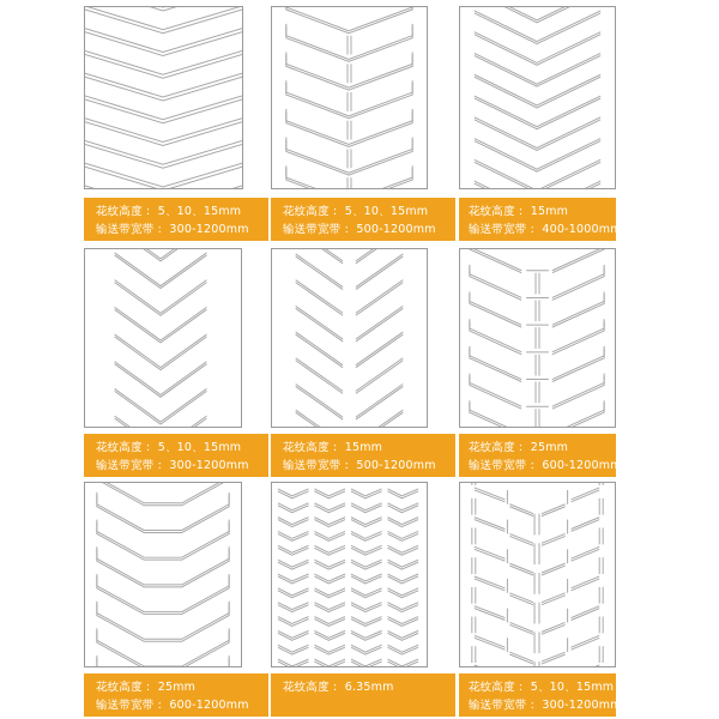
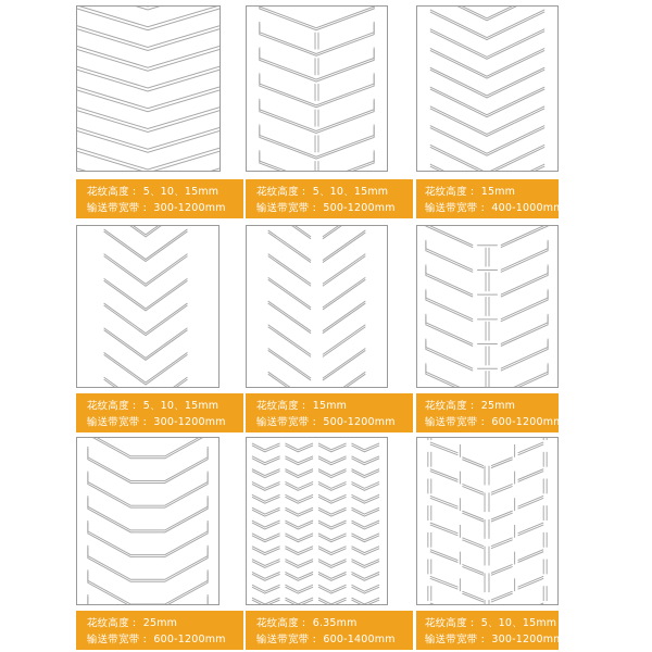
  花纹高度： 5、10、15mm
  输送带宽带： 300-1200mm
  花纹高度： 5、10、15mm
  输送带宽带： 500-1200mm
  花纹高度： 15mm
  输送带宽带： 400-1000mm
  花纹高度： 5、10、15mm
  输送带宽带： 300-1200mm
  花纹高度： 15mm
  输送带宽带： 500-1200mm
  花纹高度： 25mm
  输送带宽带： 600-1200mm
  花纹高度： 25mm
  输送带宽带： 600-1200mm
  花纹高度： 6.35mm
+ 输送带宽带： 600-1400mm
  花纹高度： 5、10、15mm
  输送带宽带： 300-1200mm
